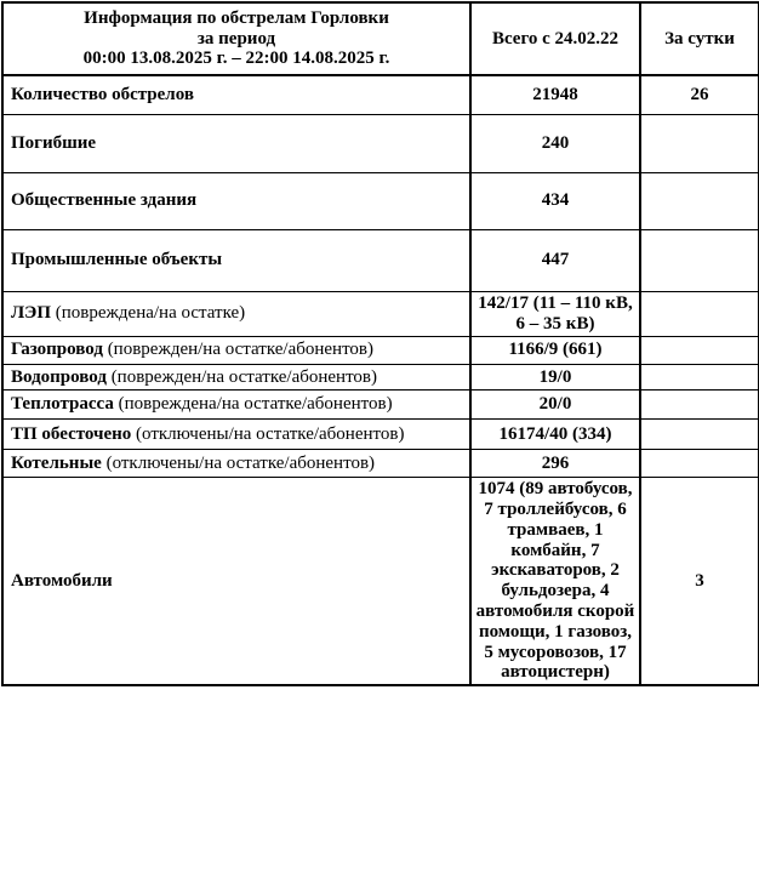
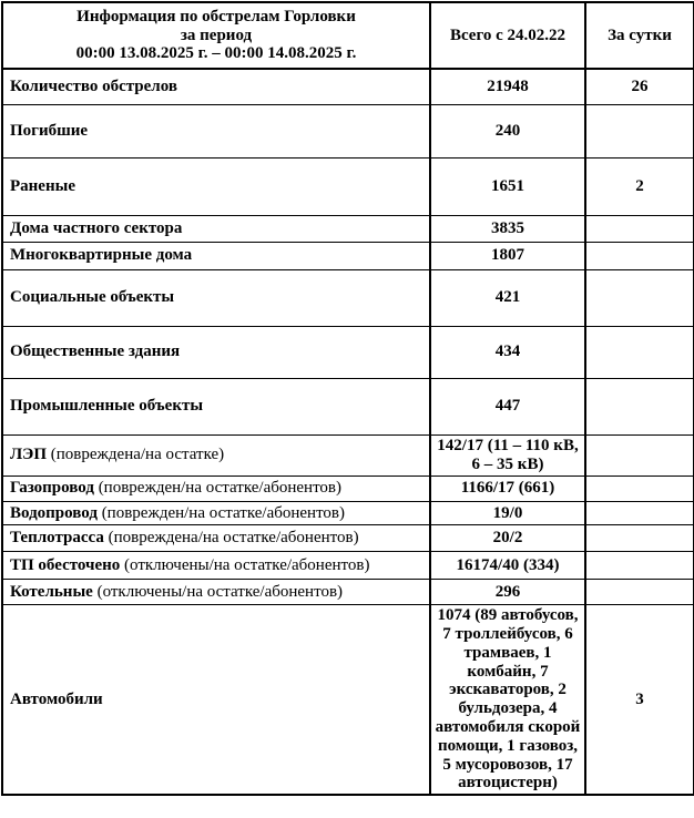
- Информация по обстрелам Горловки за период 00:00 13.08.2025 г. – 22:00 14.08.2025 г.	Всего с 24.02.22	За сутки
+ Информация по обстрелам Горловки за период 00:00 13.08.2025 г. – 00:00 14.08.2025 г.	Всего с 24.02.22	За сутки
  Количество обстрелов	21948	26
  Погибшие	240
+ Раненые	1651	2
+ Дома частного сектора	3835
+ Многоквартирные дома	1807
+ Социальные объекты	421
  Общественные здания	434
  Промышленные объекты	447
  ЛЭП (повреждена/на остатке)	142/17 (11 – 110 кВ, 6 – 35 кВ)
- Газопровод (поврежден/на остатке/абонентов)	1166/9 (661)
+ Газопровод (поврежден/на остатке/абонентов)	1166/17 (661)
  Водопровод (поврежден/на остатке/абонентов)	19/0
- Теплотрасса (повреждена/на остатке/абонентов)	20/0
+ Теплотрасса (повреждена/на остатке/абонентов)	20/2
  ТП обесточено (отключены/на остатке/абонентов)	16174/40 (334)
  Котельные (отключены/на остатке/абонентов)	296
  Автомобили	1074 (89 автобусов, 7 троллейбусов, 6 трамваев, 1 комбайн, 7 экскаваторов, 2 бульдозера, 4 автомобиля скорой помощи, 1 газовоз, 5 мусоровозов, 17 автоцистерн)	3
